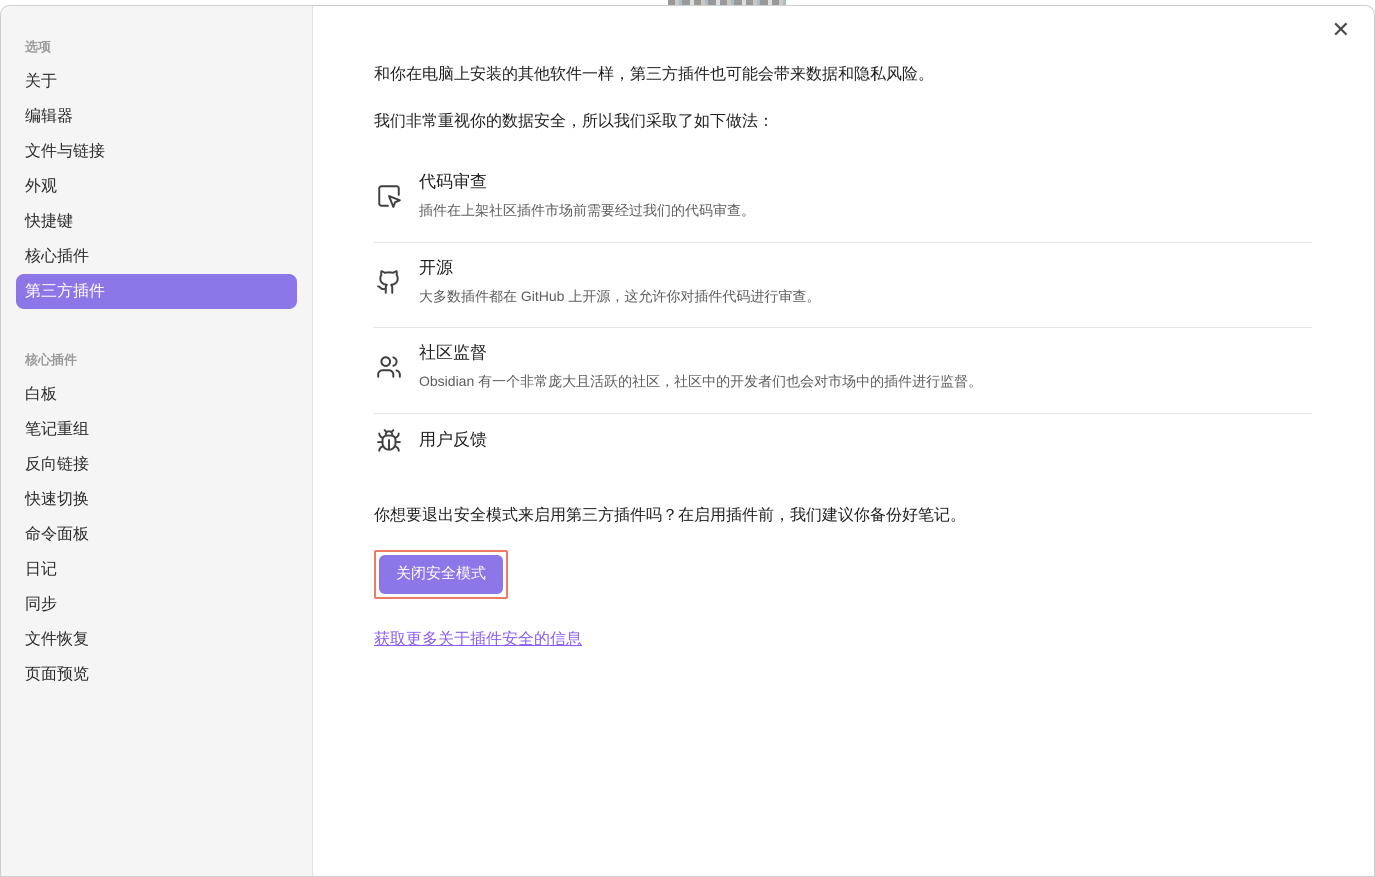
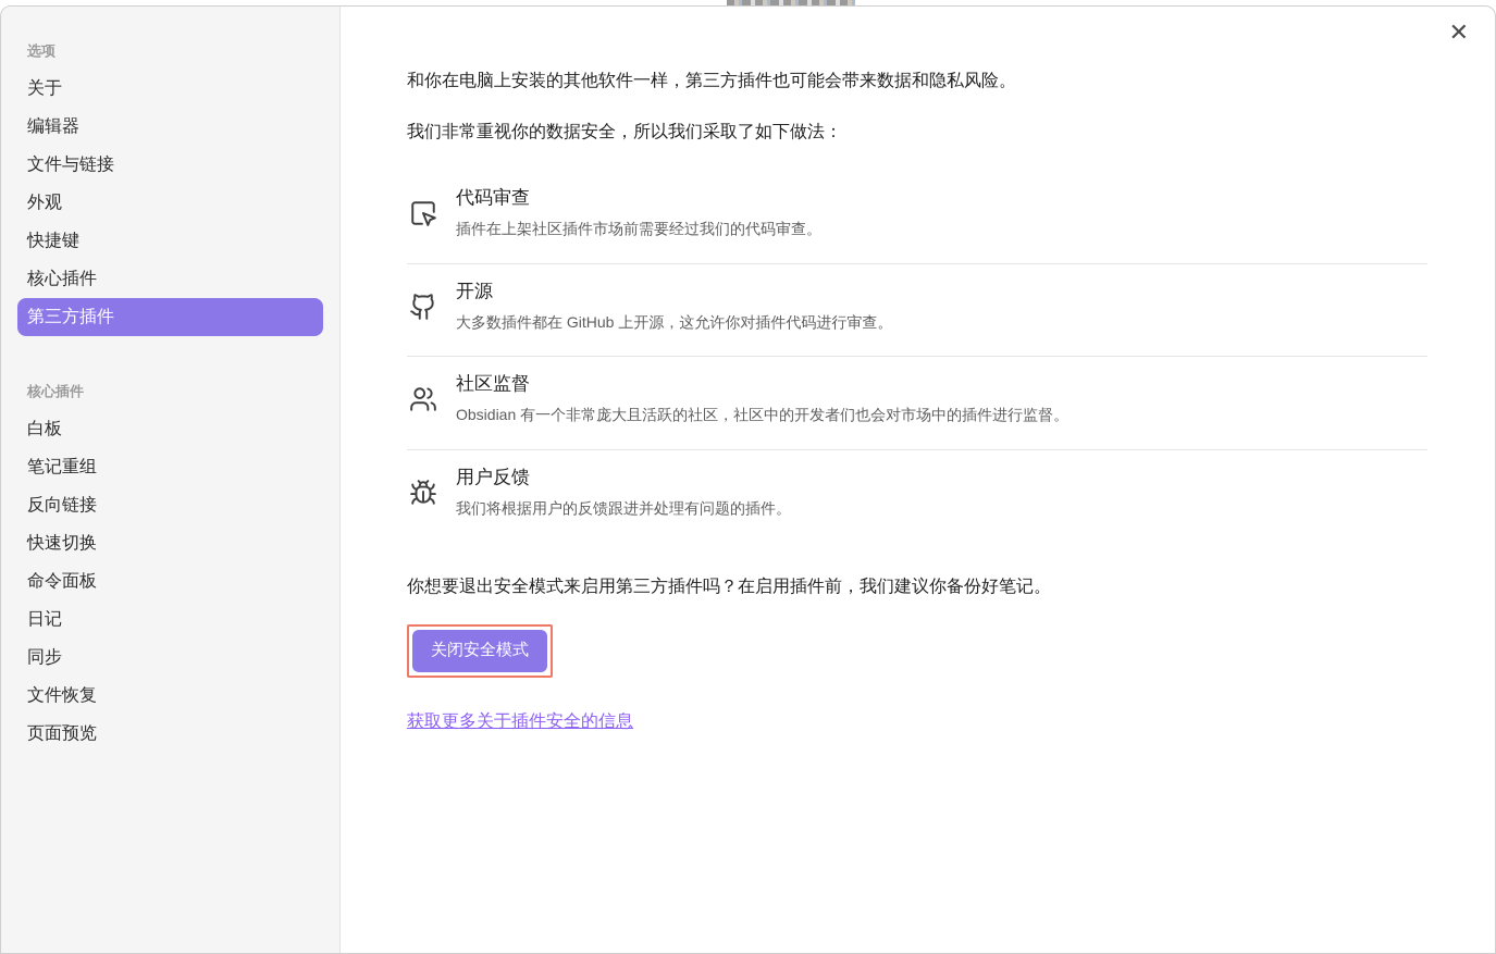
  选项
  关于
  编辑器
  文件与链接
  外观
  快捷键
  核心插件
  第三方插件
  核心插件
  白板
  笔记重组
  反向链接
  快速切换
  命令面板
  日记
  同步
  文件恢复
  页面预览
  ✕
  和你在电脑上安装的其他软件一样，第三方插件也可能会带来数据和隐私风险。
  我们非常重视你的数据安全，所以我们采取了如下做法：
  代码审查
  插件在上架社区插件市场前需要经过我们的代码审查。
  开源
  大多数插件都在 GitHub 上开源，这允许你对插件代码进行审查。
  社区监督
  Obsidian 有一个非常庞大且活跃的社区，社区中的开发者们也会对市场中的插件进行监督。
  用户反馈
+ 我们将根据用户的反馈跟进并处理有问题的插件。
  你想要退出安全模式来启用第三方插件吗？在启用插件前，我们建议你备份好笔记。
  关闭安全模式
  获取更多关于插件安全的信息
